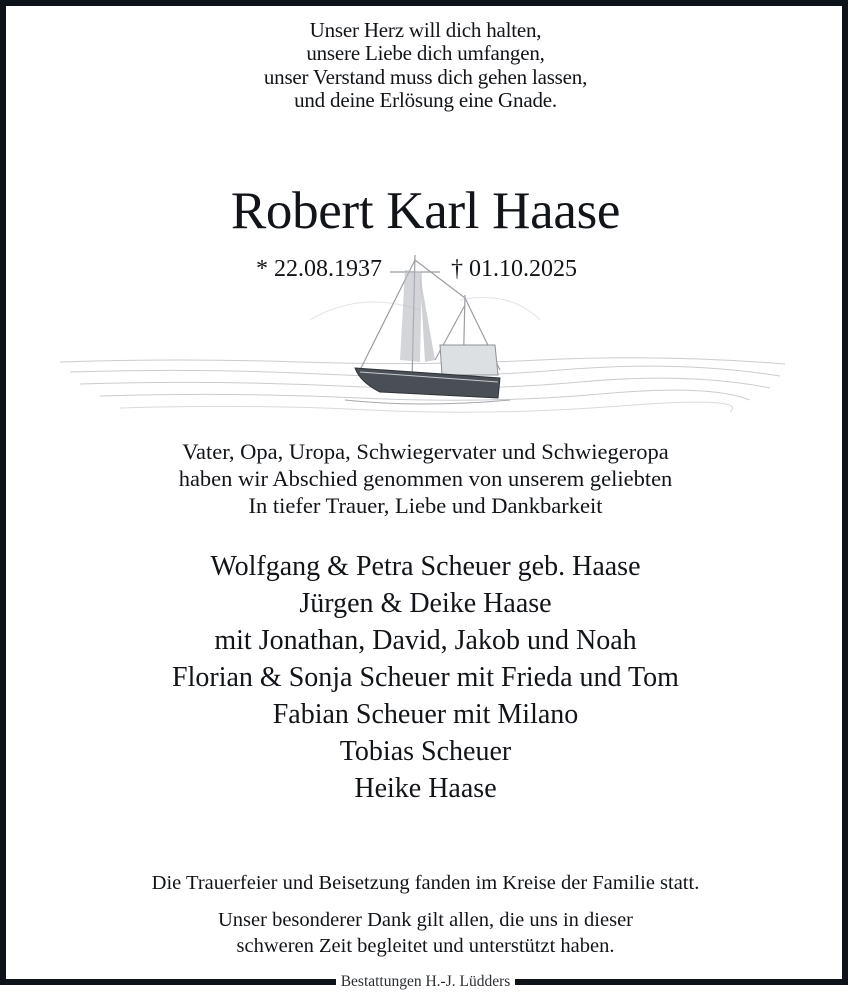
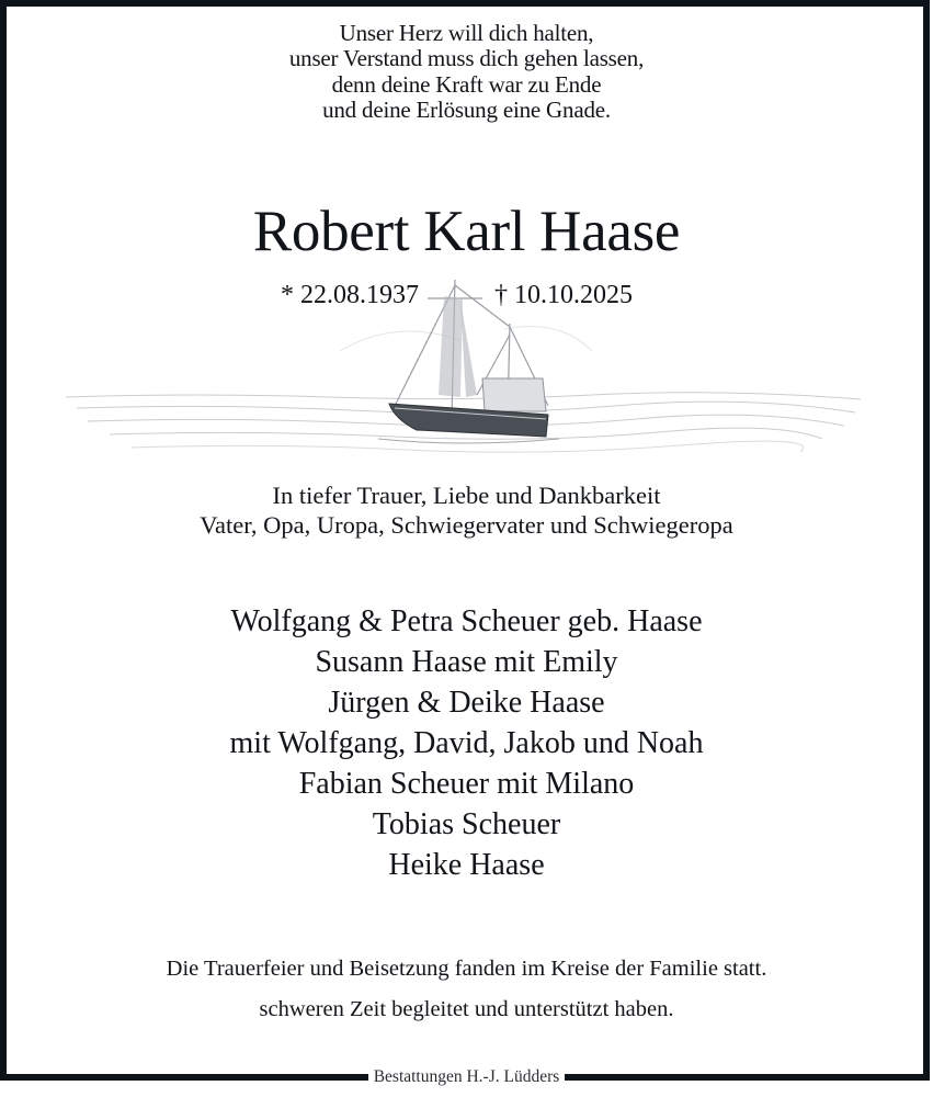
  Unser Herz will dich halten,
- unsere Liebe dich umfangen,
  unser Verstand muss dich gehen lassen,
+ denn deine Kraft war zu Ende
  und deine Erlösung eine Gnade.
  Robert Karl Haase
  * 22.08.1937
- † 01.10.2025
+ † 10.10.2025
- Vater, Opa, Uropa, Schwiegervater und Schwiegeropa
+ In tiefer Trauer, Liebe und Dankbarkeit
- haben wir Abschied genommen von unserem geliebten
- In tiefer Trauer, Liebe und Dankbarkeit
+ Vater, Opa, Uropa, Schwiegervater und Schwiegeropa
  Wolfgang & Petra Scheuer geb. Haase
+ Susann Haase mit Emily
  Jürgen & Deike Haase
- mit Jonathan, David, Jakob und Noah
+ mit Wolfgang, David, Jakob und Noah
- Florian & Sonja Scheuer mit Frieda und Tom
  Fabian Scheuer mit Milano
  Tobias Scheuer
  Heike Haase
  Die Trauerfeier und Beisetzung fanden im Kreise der Familie statt.
- Unser besonderer Dank gilt allen, die uns in dieser
  schweren Zeit begleitet und unterstützt haben.
  Bestattungen H.-J. Lüdders
